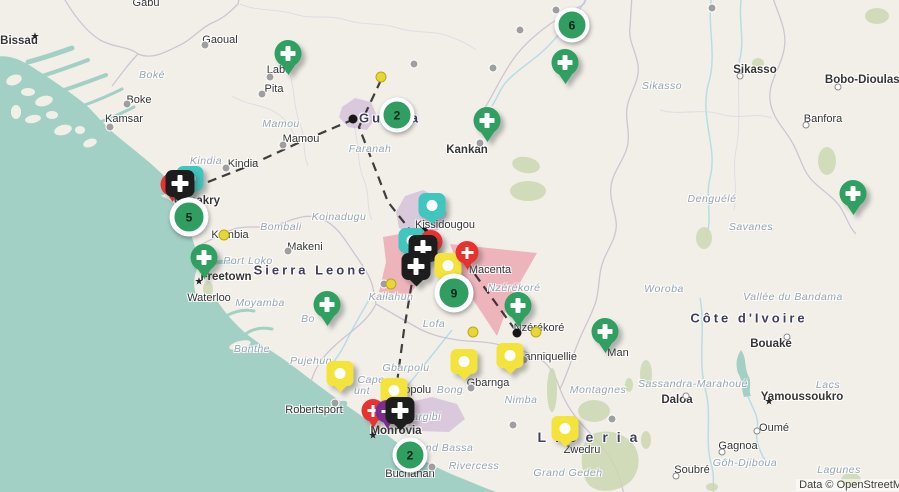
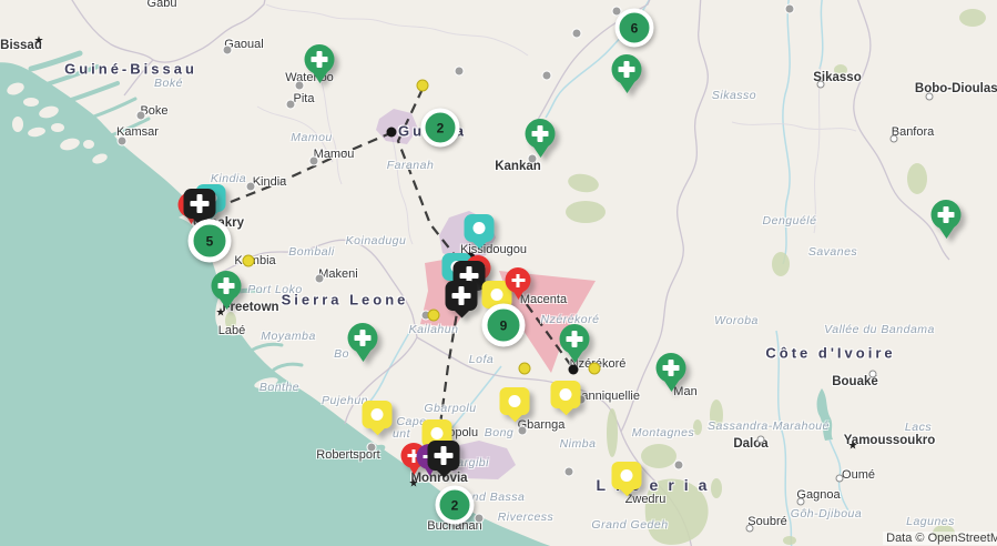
  Data © OpenStreetM
+ Guiné-Bissau
  Sierra Leone
  Leria
  Côte d'Ivoire
  Boké
  Mamou
  Kindia
  Faranah
  Koinadugu
  Bombali
  Port Loko
  Moyamba
  Bo
  Kailahun
  Bonthe
  Pujehu
  Lofa
  Nzérékoré
  Gbarpolu
  Cap
  unt
  Bong
  Nimba
  argibi
  nd Bassa
  Rivercess
  Grand Gedeh
  Sikasso
  Denguélé
  Savanes
  Woroba
  Vallée du Bandama
  Sassandra-Marahoué
  Montagnes
  Lacs
  Gôh-Djiboua
  Lagunes
  Bissau
  Gabú
  aoual
  oke
  Kamsar
- Labé
+ Waterloo
  Pita
  Mamou
  Kindia
  Makeni
  Kankan
  Kissidougou
  Macenta
  nniquellie
  barnga
  Robertsport
  Monrovia
  Buchanan
  Zwedru
  Man
  Freetown
- Waterloo
+ Labé
  Sikasso
  Bobo-Dioulas
  Banfora
  Bouaké
  Yamoussoukro
  Daloa
  Oumé
  Gagnoa
  Soubré
  ★
  ★
  ★
  ★
  6
  2
  5
  9
  2
